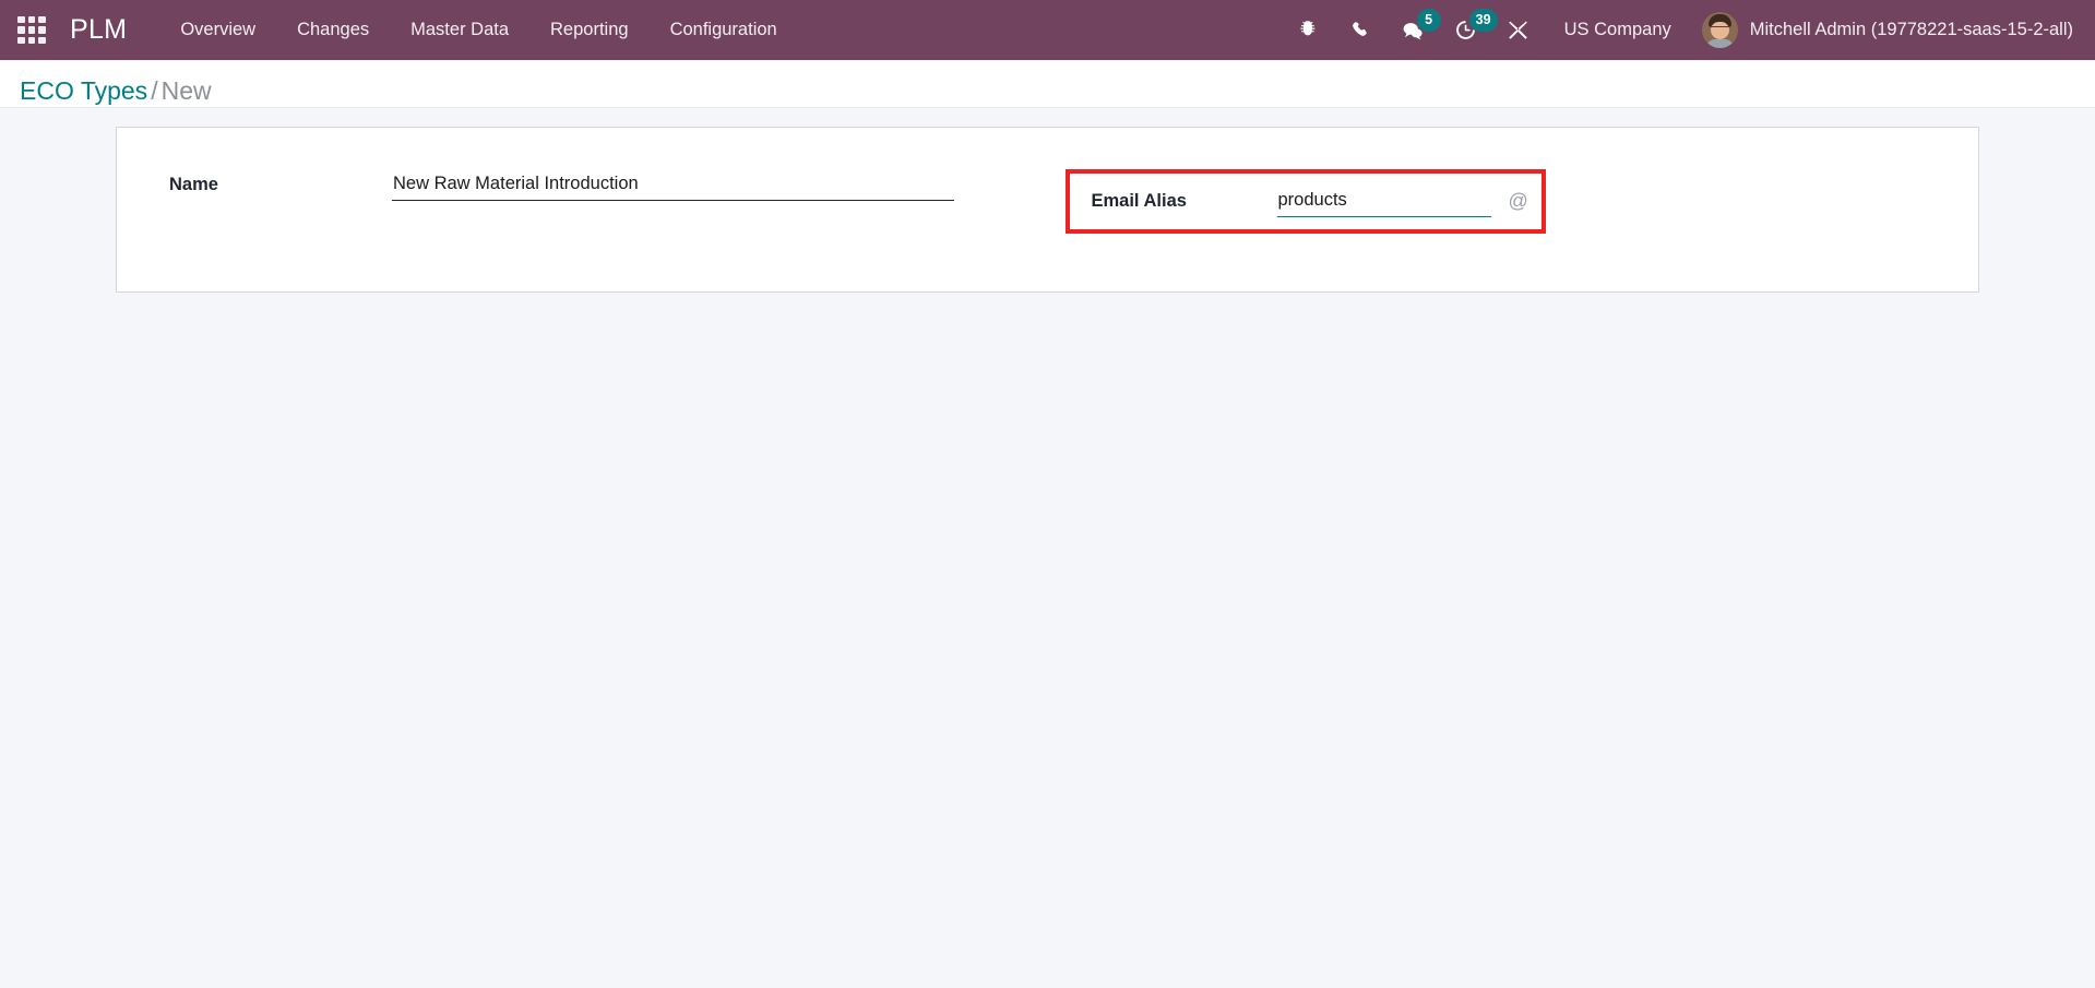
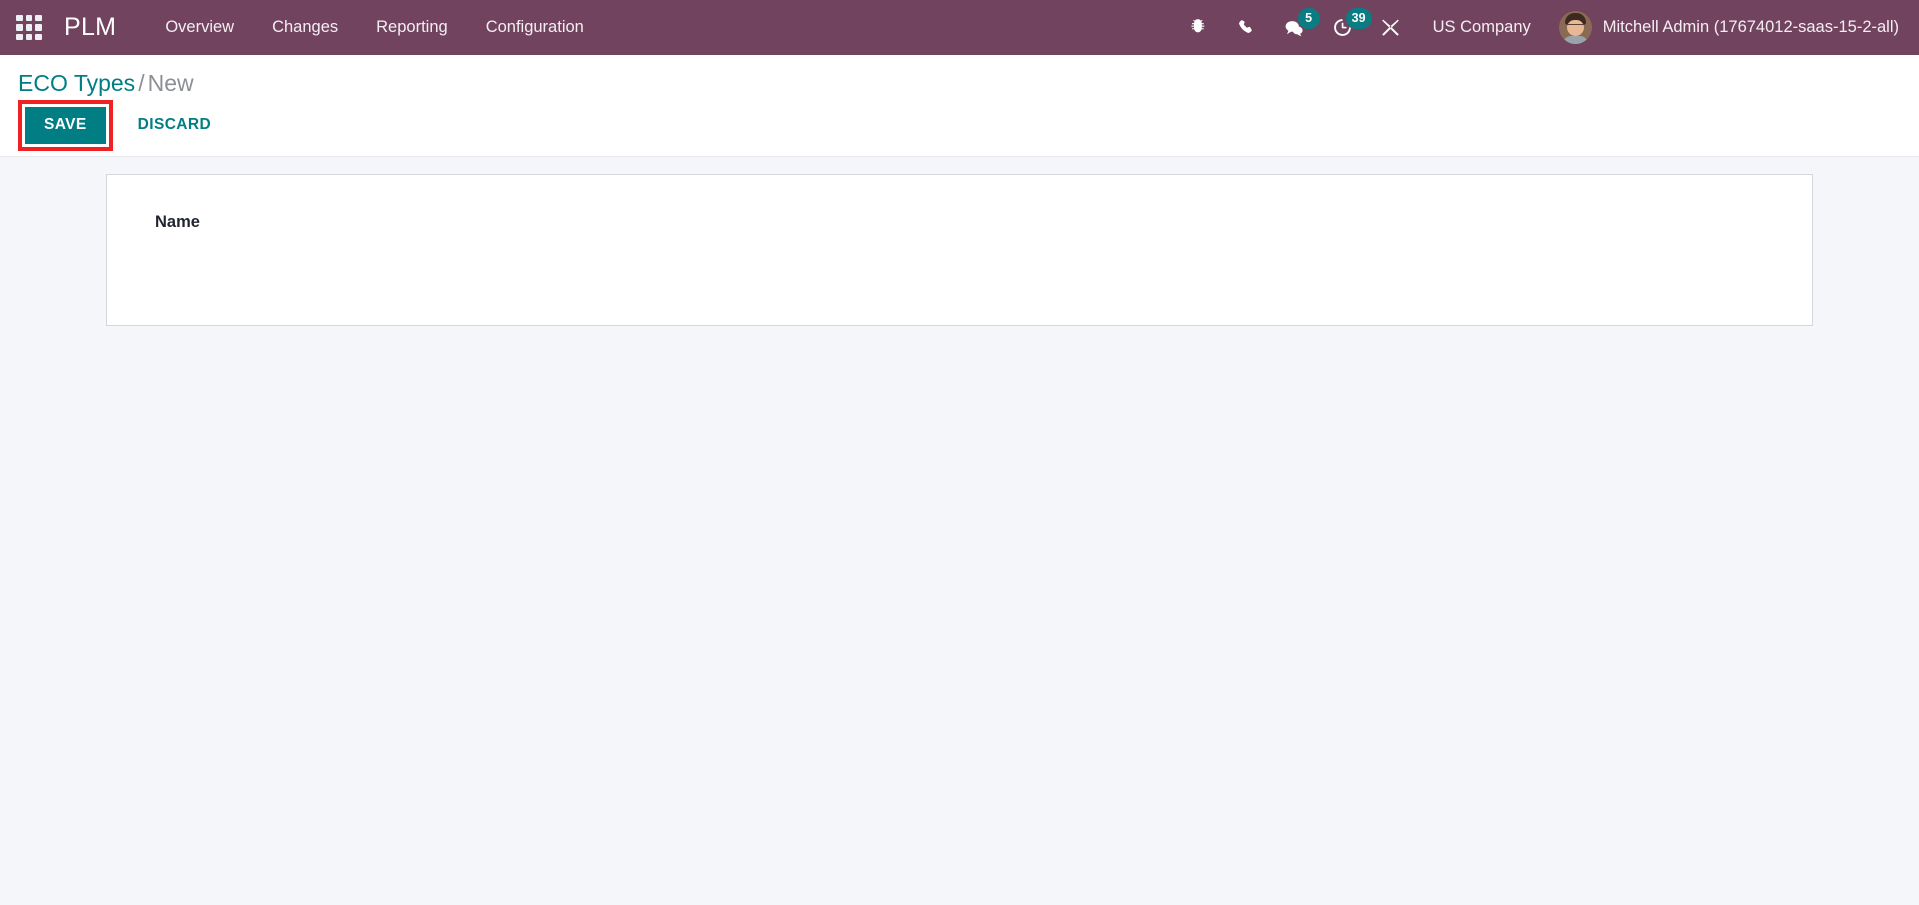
  PLM
  Overview
  Changes
- Master Data
  Reporting
  Configuration
  5
  39
  US Company
- Mitchell Admin (19778221-saas-15-2-all)
+ Mitchell Admin (17674012-saas-15-2-all)
  ECO Types/New
+ SAVE
+ DISCARD
  Name
- New Raw Material Introduction
- Email Alias
- products
- @
